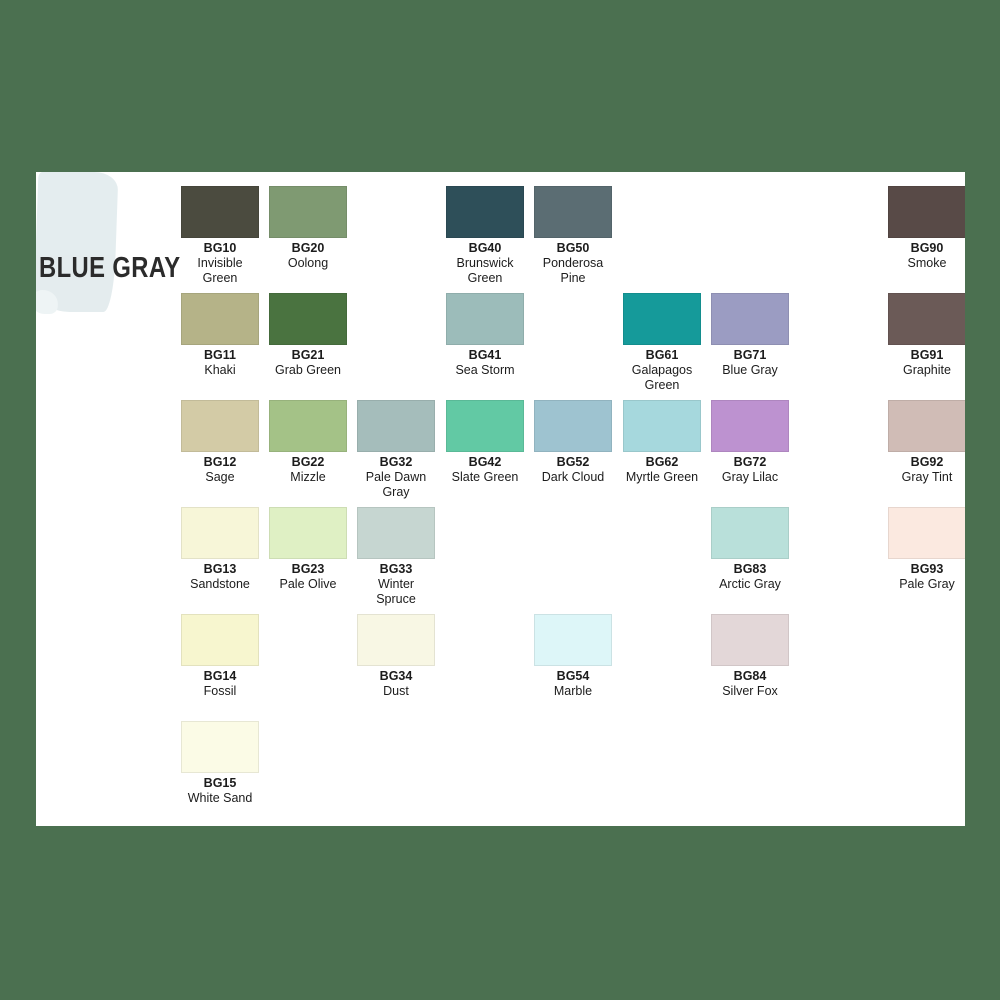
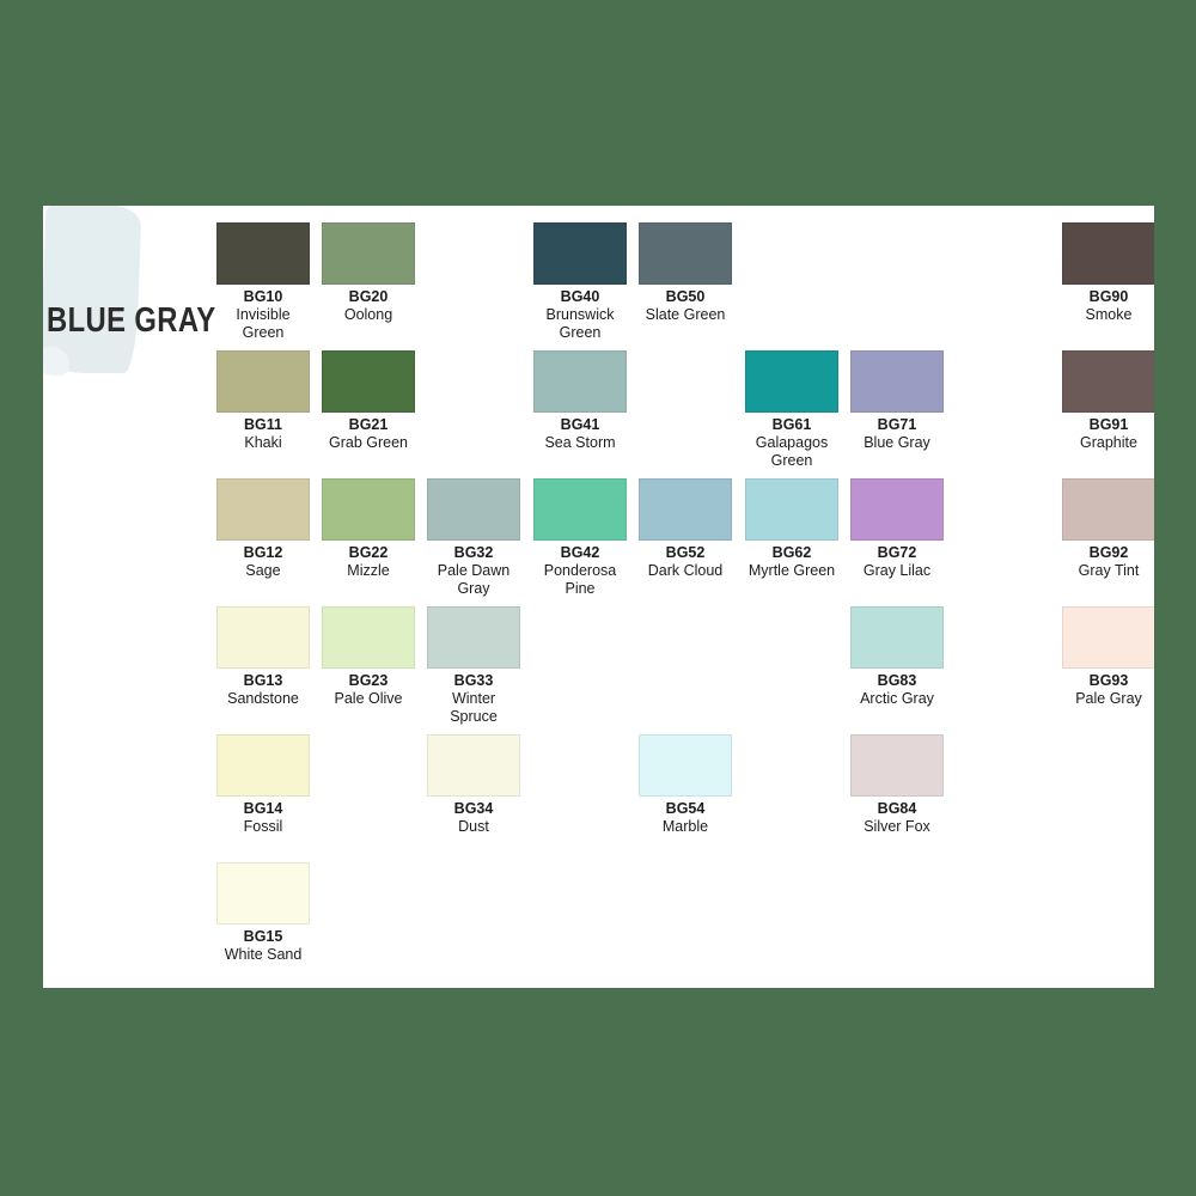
  BLUE GRAY
  BG10
  Invisible Green
  BG20
  Oolong
  BG40
  Brunswick Green
  BG50
- Ponderosa Pine
+ Slate Green
  BG90
  Smoke
  BG11
  Khaki
  BG21
  Grab Green
  BG41
  Sea Storm
  BG61
  Galapagos Green
  BG71
  Blue Gray
  BG91
  Graphite
  BG12
  Sage
  BG22
  Mizzle
  BG32
  Pale Dawn Gray
  BG42
- Slate Green
+ Ponderosa Pine
  BG52
  Dark Cloud
  BG62
  Myrtle Green
  BG72
  Gray Lilac
  BG92
  Gray Tint
  BG13
  Sandstone
  BG23
  Pale Olive
  BG33
  Winter Spruce
  BG83
  Arctic Gray
  BG93
  Pale Gray
  BG14
  Fossil
  BG34
  Dust
  BG54
  Marble
  BG84
  Silver Fox
  BG15
  White Sand
